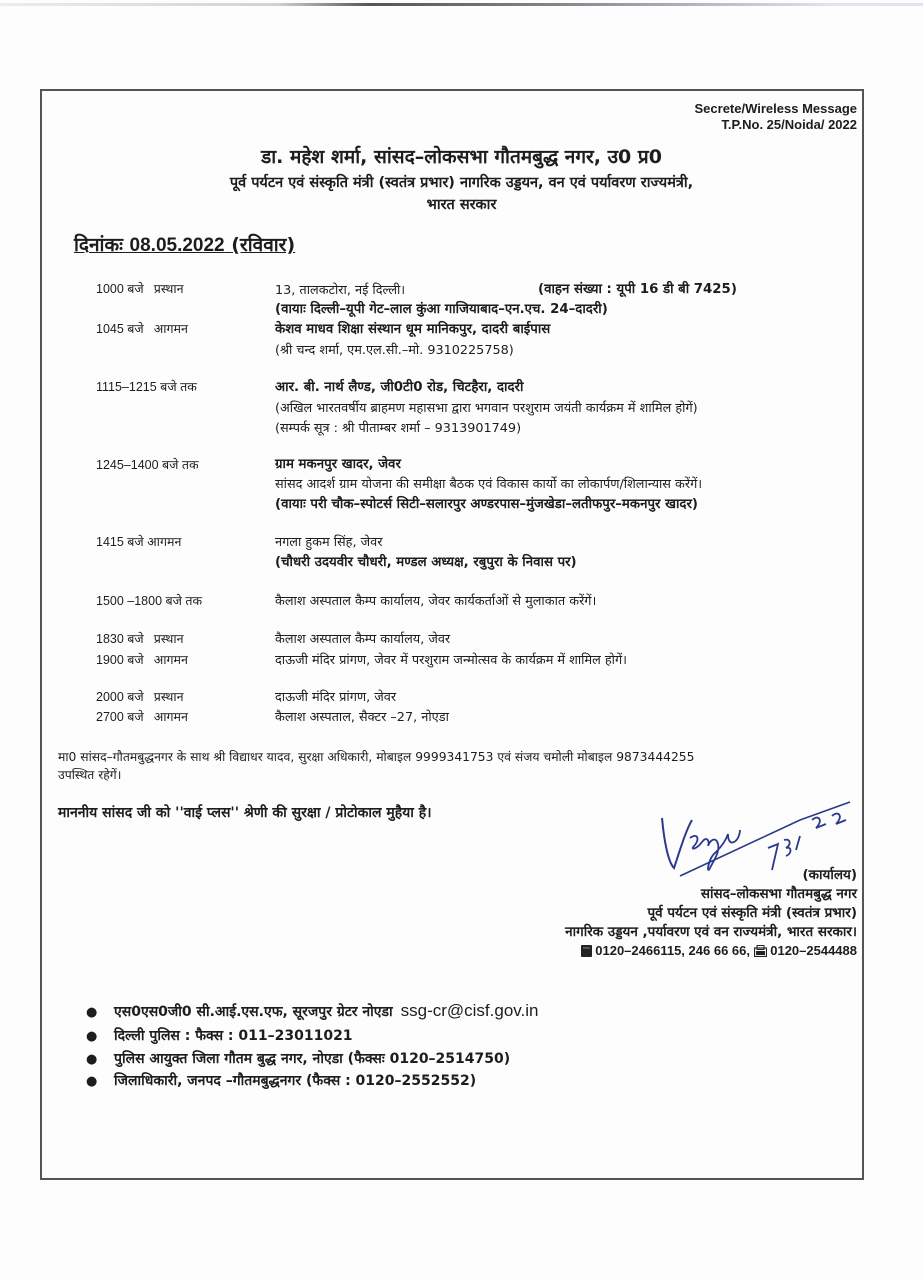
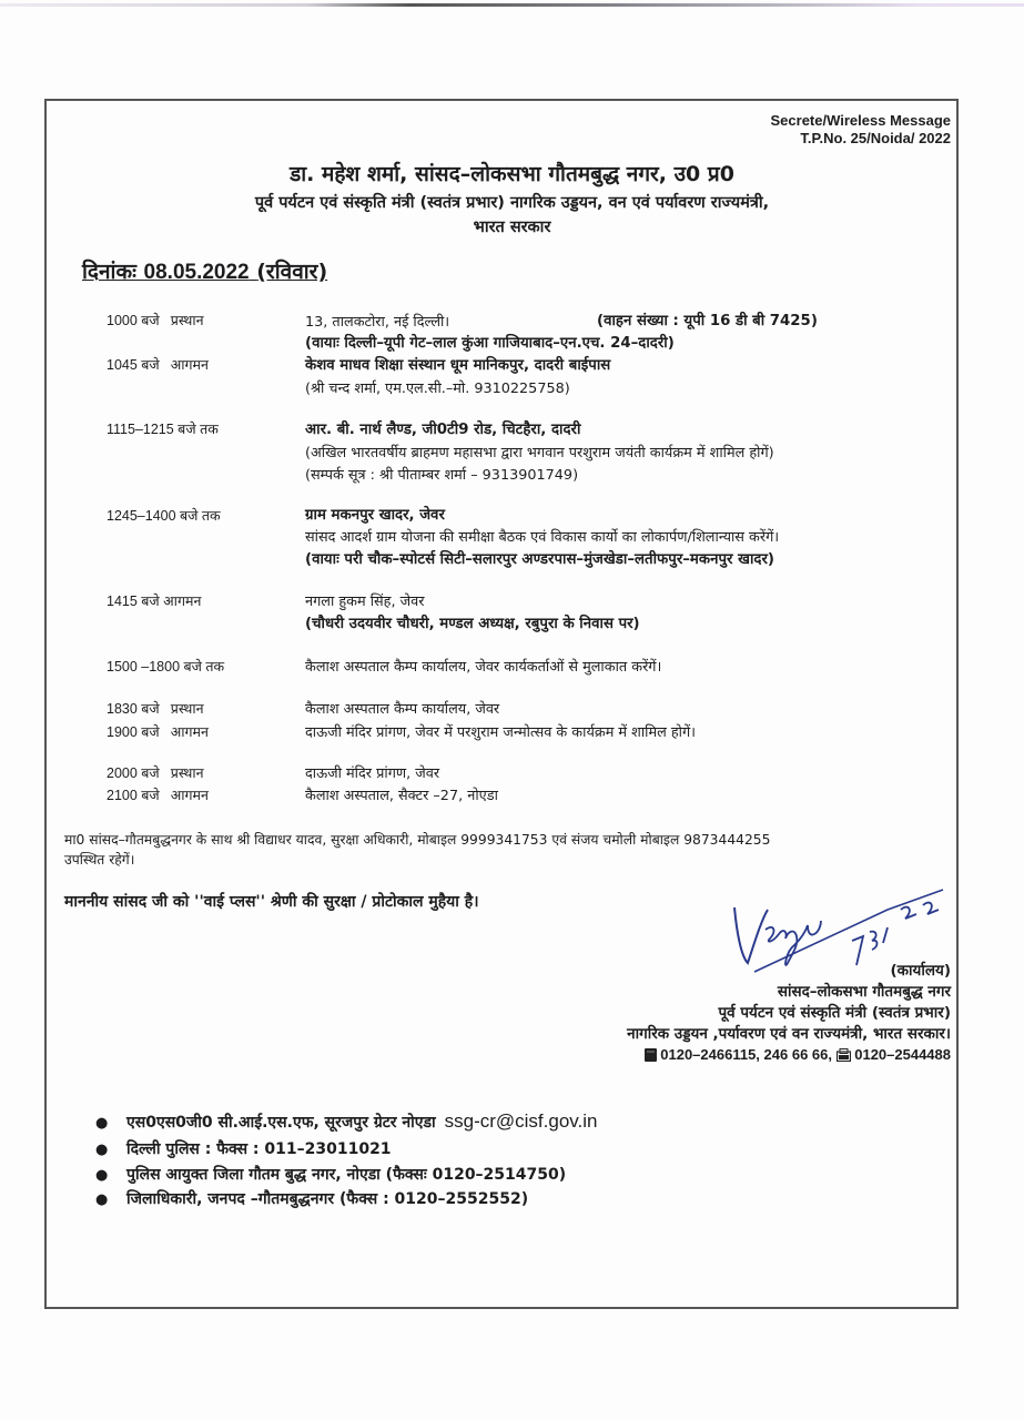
  Secrete/Wireless Message
  T.P.No. 25/Noida/ 2022
  डा. महेश शर्मा, सांसद–लोकसभा गौतमबुद्ध नगर, उ0 प्र0
  पूर्व पर्यटन एवं संस्कृति मंत्री (स्वतंत्र प्रभार) नागरिक उड्डयन, वन एवं पर्यावरण राज्यमंत्री,
  भारत सरकार
  दिनांकः 08.05.2022 (रविवार)
  1000 बजे प्रस्थान
  13, तालकटोरा, नई दिल्ली।
  (वाहन संख्या : यूपी 16 डी बी 7425)
  (वायाः दिल्ली–यूपी गेट–लाल कुंआ गाजियाबाद–एन.एच. 24–दादरी)
  1045 बजे आगमन
  केशव माधव शिक्षा संस्थान धूम मानिकपुर, दादरी बाईपास
  (श्री चन्द शर्मा, एम.एल.सी.–मो. 9310225758)
  1115–1215 बजे तक
- आर. बी. नार्थ लैण्ड, जी0टी0 रोड, चिटहैरा, दादरी
+ आर. बी. नार्थ लैण्ड, जी0टी9 रोड, चिटहैरा, दादरी
  (अखिल भारतवर्षीय ब्राहमण महासभा द्वारा भगवान परशुराम जयंती कार्यक्रम में शामिल होगें)
  (सम्पर्क सूत्र : श्री पीताम्बर शर्मा – 9313901749)
  1245–1400 बजे तक
  ग्राम मकनपुर खादर, जेवर
  सांसद आदर्श ग्राम योजना की समीक्षा बैठक एवं विकास कार्यो का लोकार्पण/शिलान्यास करेंगें।
  (वायाः परी चौक–स्पोटर्स सिटी–सलारपुर अण्डरपास–मुंजखेडा–लतीफपुर–मकनपुर खादर)
  1415 बजे आगमन
  नगला हुकम सिंह, जेवर
  (चौधरी उदयवीर चौधरी, मण्डल अध्यक्ष, रबुपुरा के निवास पर)
  1500 –1800 बजे तक
  कैलाश अस्पताल कैम्प कार्यालय, जेवर कार्यकर्ताओं से मुलाकात करेंगें।
  1830 बजे प्रस्थान
  कैलाश अस्पताल कैम्प कार्यालय, जेवर
  1900 बजे आगमन
  दाऊजी मंदिर प्रांगण, जेवर में परशुराम जन्मोत्सव के कार्यक्रम में शामिल होगें।
  2000 बजे प्रस्थान
  दाऊजी मंदिर प्रांगण, जेवर
- 2700 बजे आगमन
+ 2100 बजे आगमन
  कैलाश अस्पताल, सैक्टर –27, नोएडा
  मा0 सांसद–गौतमबुद्धनगर के साथ श्री विद्याधर यादव, सुरक्षा अधिकारी, मोबाइल 9999341753 एवं संजय चमोली मोबाइल 9873444255
  उपस्थित रहेगें।
  माननीय सांसद जी को ''वाई प्लस'' श्रेणी की सुरक्षा / प्रोटोकाल मुहैया है।
  (कार्यालय)
  सांसद–लोकसभा गौतमबुद्ध नगर
  पूर्व पर्यटन एवं संस्कृति मंत्री (स्वतंत्र प्रभार)
  नागरिक उड्डयन ,पर्यावरण एवं वन राज्यमंत्री, भारत सरकार।
  0120–2466115, 246 66 66, 0120–2544488
  ● एस0एस0जी0 सी.आई.एस.एफ, सूरजपुर ग्रेटर नोएडा ssg-cr@cisf.gov.in
  ● दिल्ली पुलिस : फैक्स : 011–23011021
  ● पुलिस आयुक्त जिला गौतम बुद्ध नगर, नोएडा (फैक्सः 0120–2514750)
  ● जिलाधिकारी, जनपद –गौतमबुद्धनगर (फैक्स : 0120–2552552)
